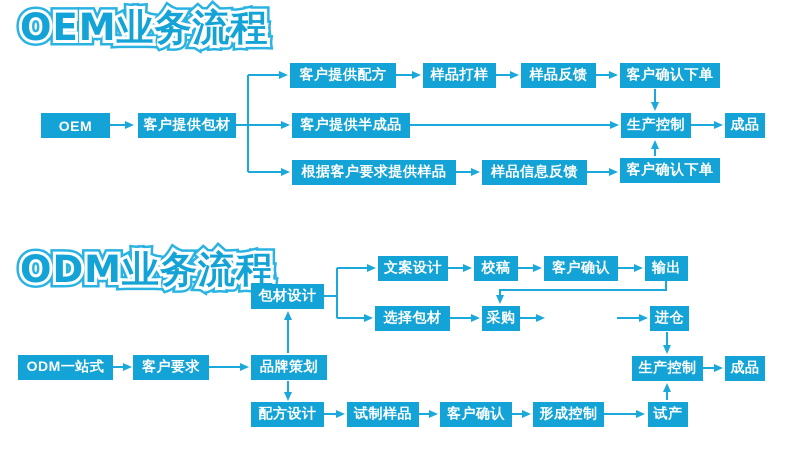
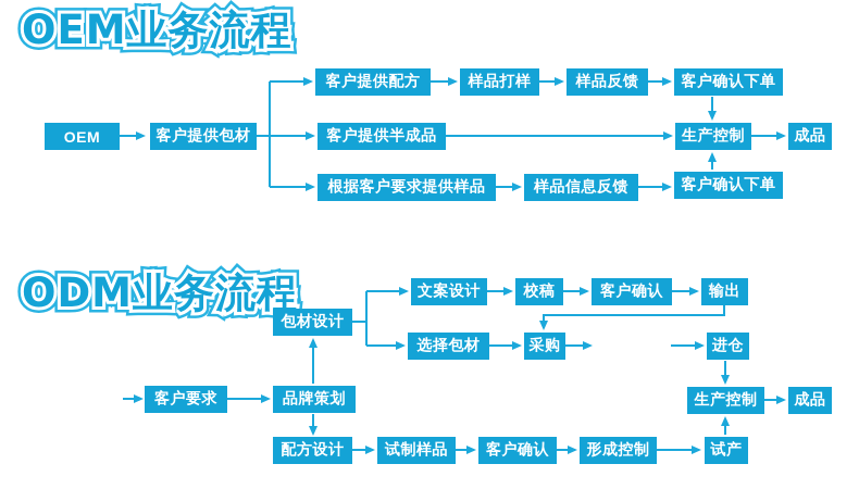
  OEM业务流程
  OEM
  客户提供包材
  客户提供配方
  样品打样
  样品反馈
  客户确认下单
  客户提供半成品
  根据客户要求提供样品
  样品信息反馈
  客户确认下单
  生产控制
  成品
  ODM业务流程
- ODM一站式
  客户要求
  品牌策划
  包材设计
  文案设计
  校稿
  客户确认
  输出
  选择包材
  采购
  进仓
  配方设计
  试制样品
  客户确认
  形成控制
  试产
  生产控制
  成品
